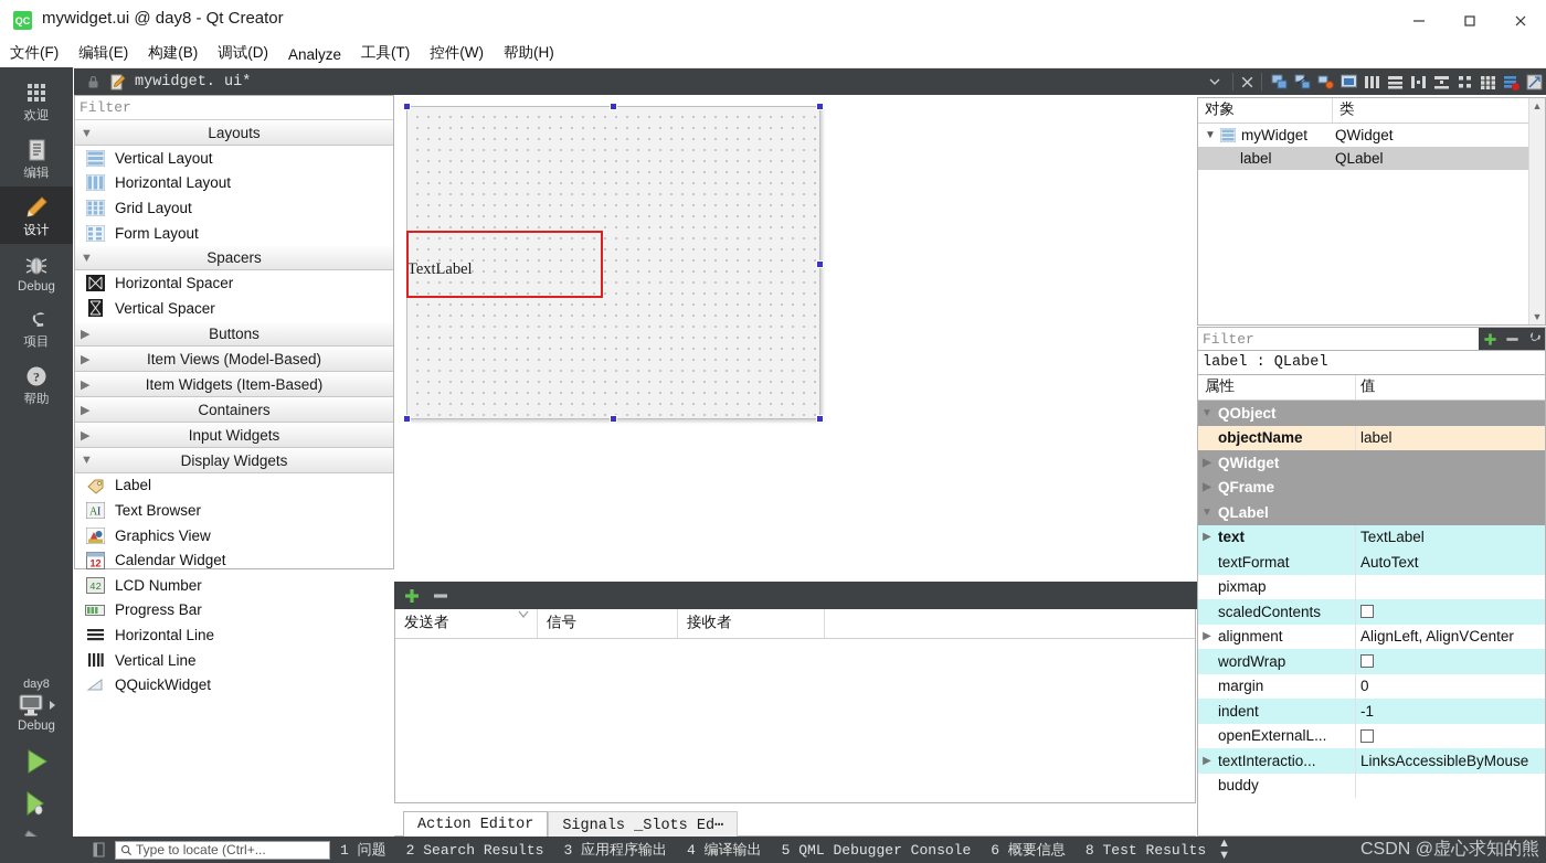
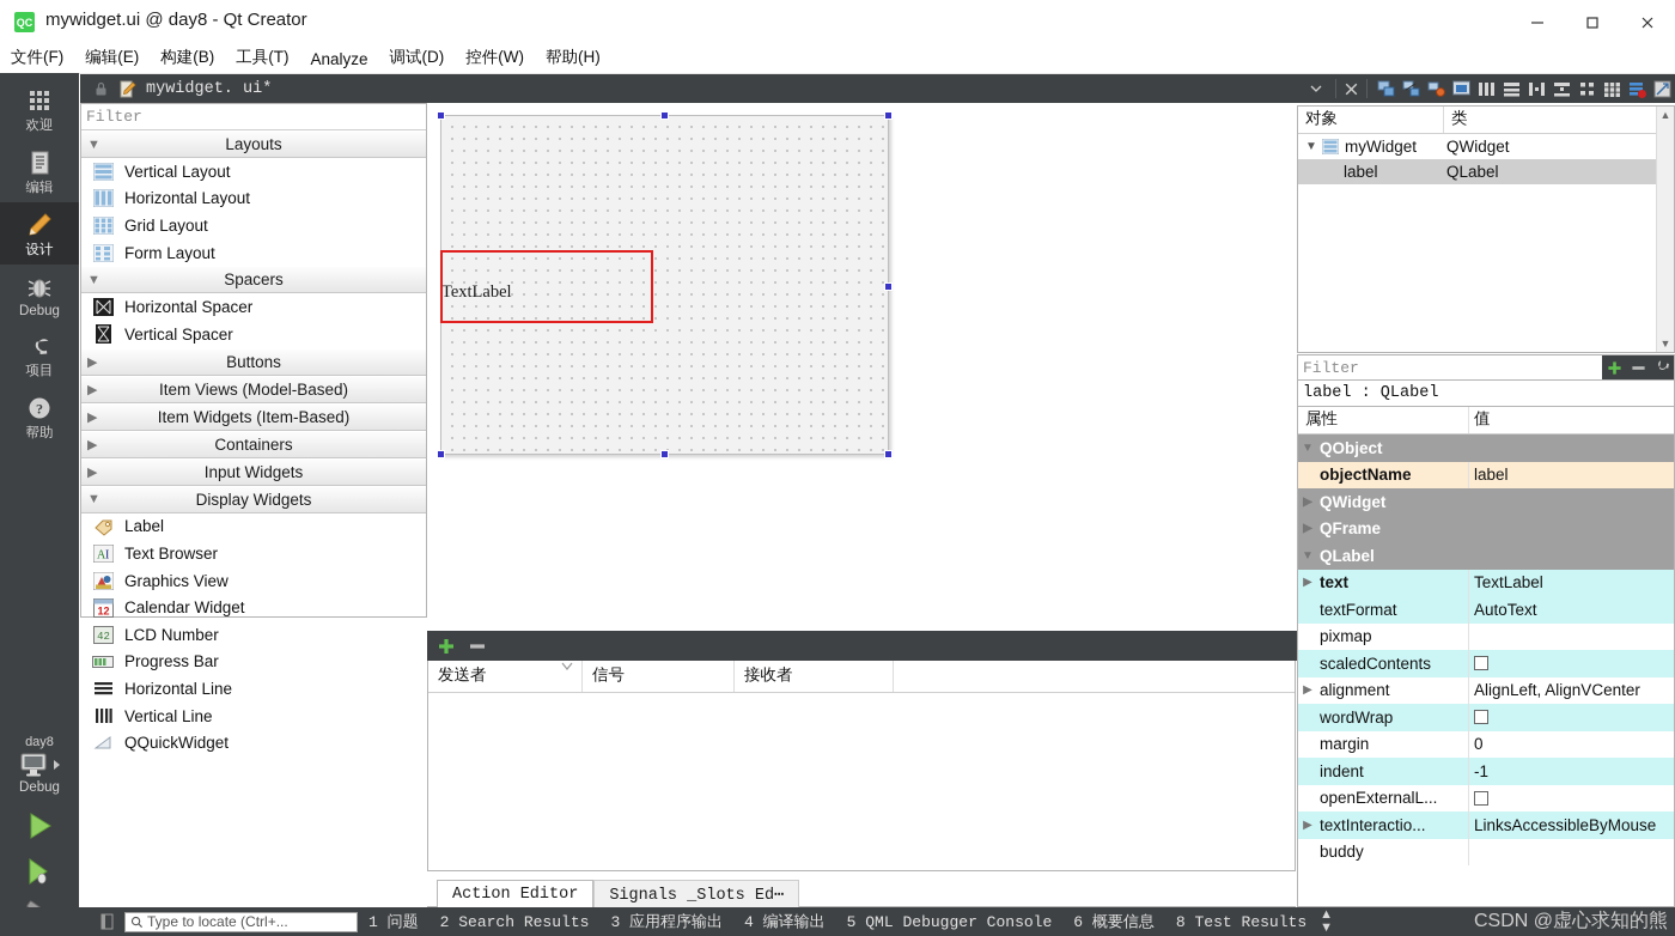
  QC
  mywidget.ui @ day8 - Qt Creator
  文件(F)
  编辑(E)
  构建(B)
- 调试(D)
+ 工具(T)
  Analyze
- 工具(T)
+ 调试(D)
  控件(W)
  帮助(H)
  欢迎
  编辑
  设计
  Debug
  项目
  ?
  帮助
  day8
  Debug
  mywidget. ui*
  Filter
  ▼
  Layouts
  Vertical Layout
  Horizontal Layout
  Grid Layout
  Form Layout
  ▼
  Spacers
  Horizontal Spacer
  Vertical Spacer
  ▶
  Buttons
  ▶
  Item Views (Model-Based)
  ▶
  Item Widgets (Item-Based)
  ▶
  Containers
  ▶
  Input Widgets
  ▼
  Display Widgets
  Label
  A
  I
  Text Browser
  Graphics View
  12
  Calendar Widget
  42
  LCD Number
  Progress Bar
  Horizontal Line
  Vertical Line
  QQuickWidget
  TextLabel
  发送者
  信号
  接收者
  Action Editor
  Signals _Slots Ed⋯
  对象
  类
  ▼
  myWidget
  QWidget
  label
  QLabel
  ▲
  ▼
  Filter
  label : QLabel
  属性
  值
  ▼
  QObject
  objectName
  label
  ▶
  QWidget
  ▶
  QFrame
  ▼
  QLabel
  ▶
  text
  TextLabel
  textFormat
  AutoText
  pixmap
  scaledContents
  ▶
  alignment
  AlignLeft, AlignVCenter
  wordWrap
  margin
  0
  indent
  -1
  openExternalL...
  ▶
  textInteractio...
  LinksAccessibleByMouse
  buddy
  Type to locate (Ctrl+...
  1 问题
  2 Search Results
  3 应用程序输出
  4 编译输出
  5 QML Debugger Console
  6 概要信息
  8 Test Results
  ▲
  ▼
  CSDN @虚心求知的熊
